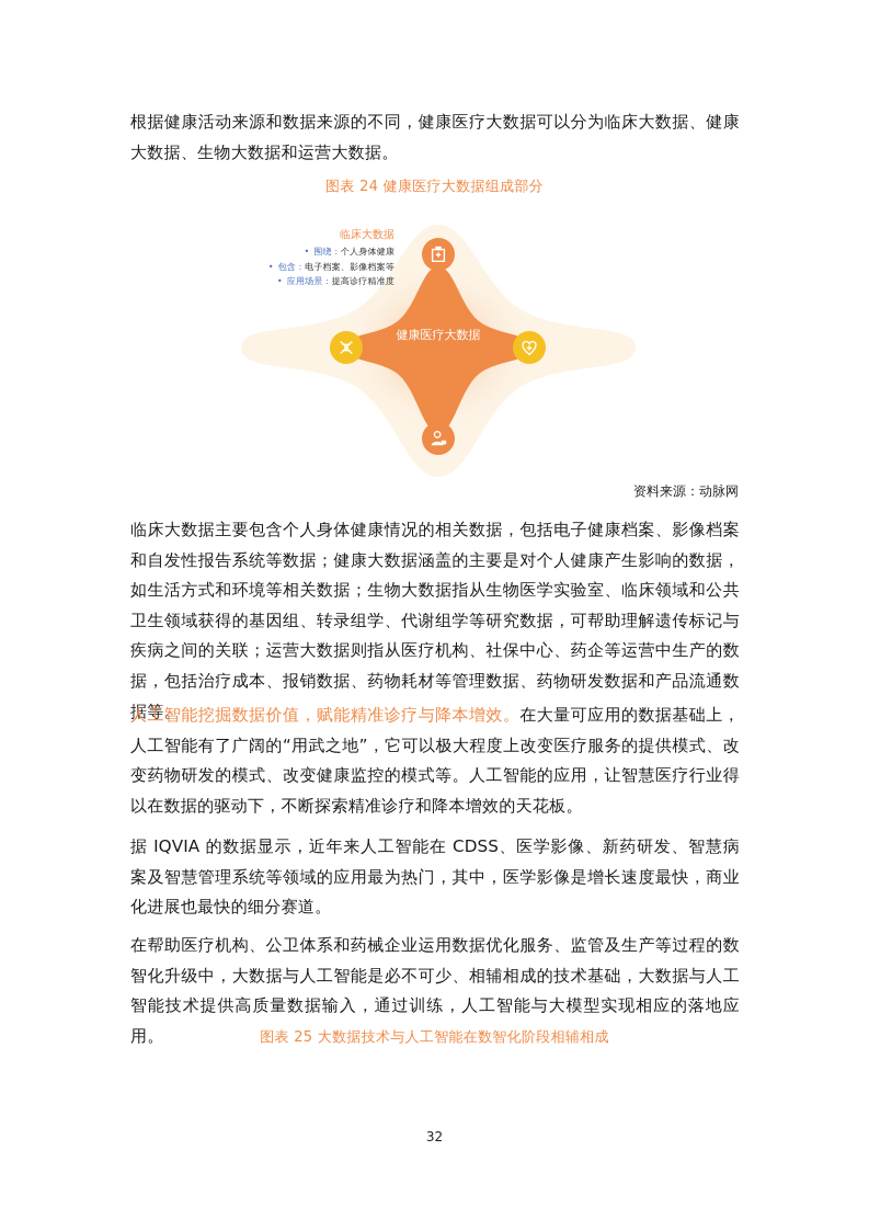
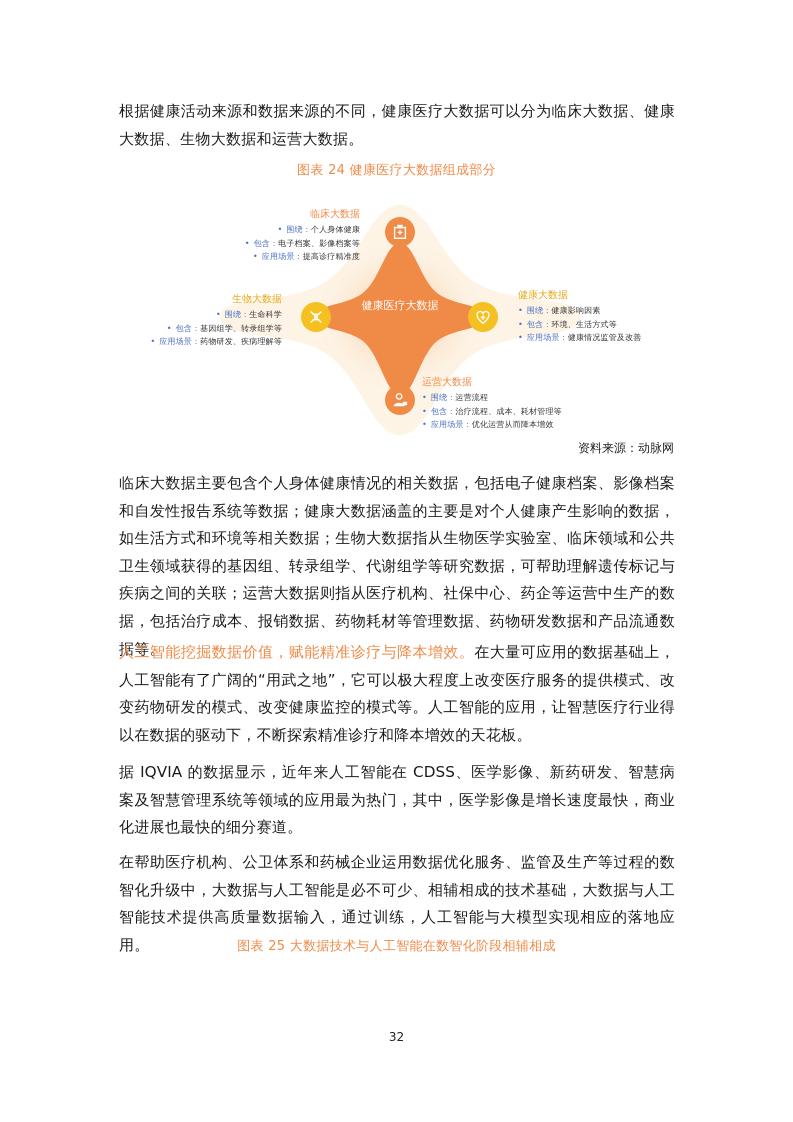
  根据健康活动来源和数据来源的不同，健康医疗大数据可以分为临床大数据、健康大数据、生物大数据和运营大数据。
  图表 24 健康医疗大数据组成部分
  健康医疗大数据
  临床大数据
  • 围绕：个人身体健康
  • 包含：电子档案、影像档案等
  • 应用场景：提高诊疗精准度
+ 生物大数据
+ • 围绕：生命科学
+ • 包含：基因组学、转录组学等
+ • 应用场景：药物研发、疾病理解等
+ 健康大数据
+ • 围绕：健康影响因素
+ • 包含：环境、生活方式等
+ • 应用场景：健康情况监管及改善
+ 运营大数据
+ • 围绕：运营流程
+ • 包含：治疗流程、成本、耗材管理等
+ • 应用场景：优化运营从而降本增效
  资料来源：动脉网
  临床大数据主要包含个人身体健康情况的相关数据，包括电子健康档案、影像档案和自发性报告系统等数据；健康大数据涵盖的主要是对个人健康产生影响的数据，如生活方式和环境等相关数据；生物大数据指从生物医学实验室、临床领域和公共卫生领域获得的基因组、转录组学、代谢组学等研究数据，可帮助理解遗传标记与疾病之间的关联；运营大数据则指从医疗机构、社保中心、药企等运营中生产的数据，包括治疗成本、报销数据、药物耗材等管理数据、药物研发数据和产品流通数据等。
  人工智能挖掘数据价值，赋能精准诊疗与降本增效。在大量可应用的数据基础上，人工智能有了广阔的“用武之地”，它可以极大程度上改变医疗服务的提供模式、改变药物研发的模式、改变健康监控的模式等。人工智能的应用，让智慧医疗行业得以在数据的驱动下，不断探索精准诊疗和降本增效的天花板。
  据 IQVIA 的数据显示，近年来人工智能在 CDSS、医学影像、新药研发、智慧病案及智慧管理系统等领域的应用最为热门，其中，医学影像是增长速度最快，商业化进展也最快的细分赛道。
  在帮助医疗机构、公卫体系和药械企业运用数据优化服务、监管及生产等过程的数智化升级中，大数据与人工智能是必不可少、相辅相成的技术基础，大数据与人工智能技术提供高质量数据输入，通过训练，人工智能与大模型实现相应的落地应用。
  图表 25 大数据技术与人工智能在数智化阶段相辅相成
  32
